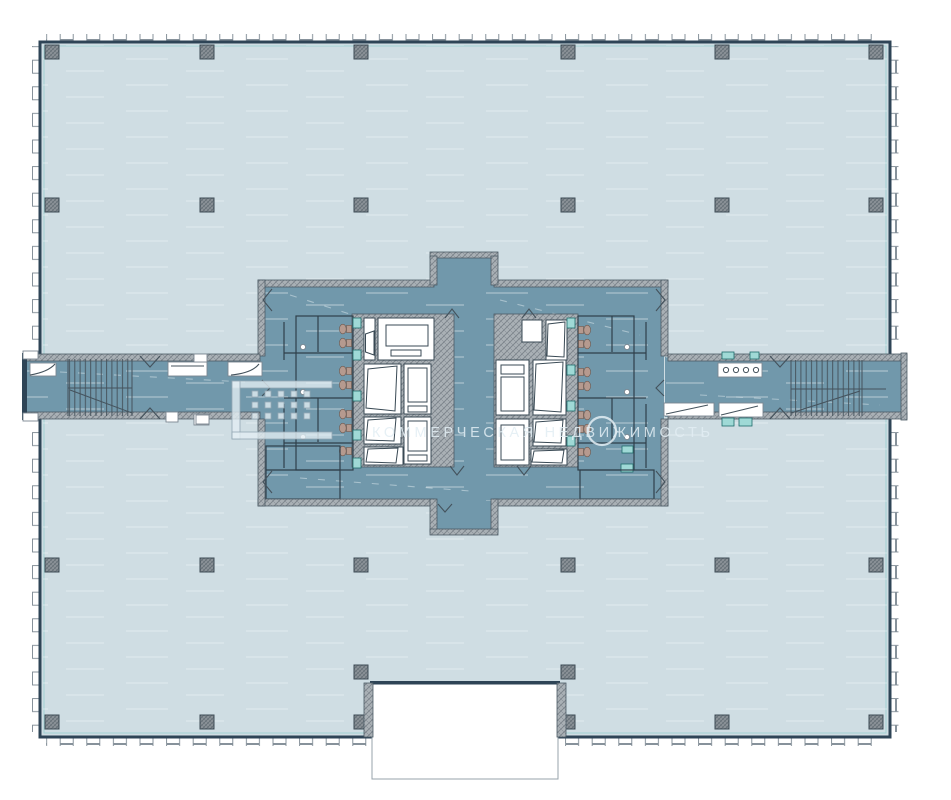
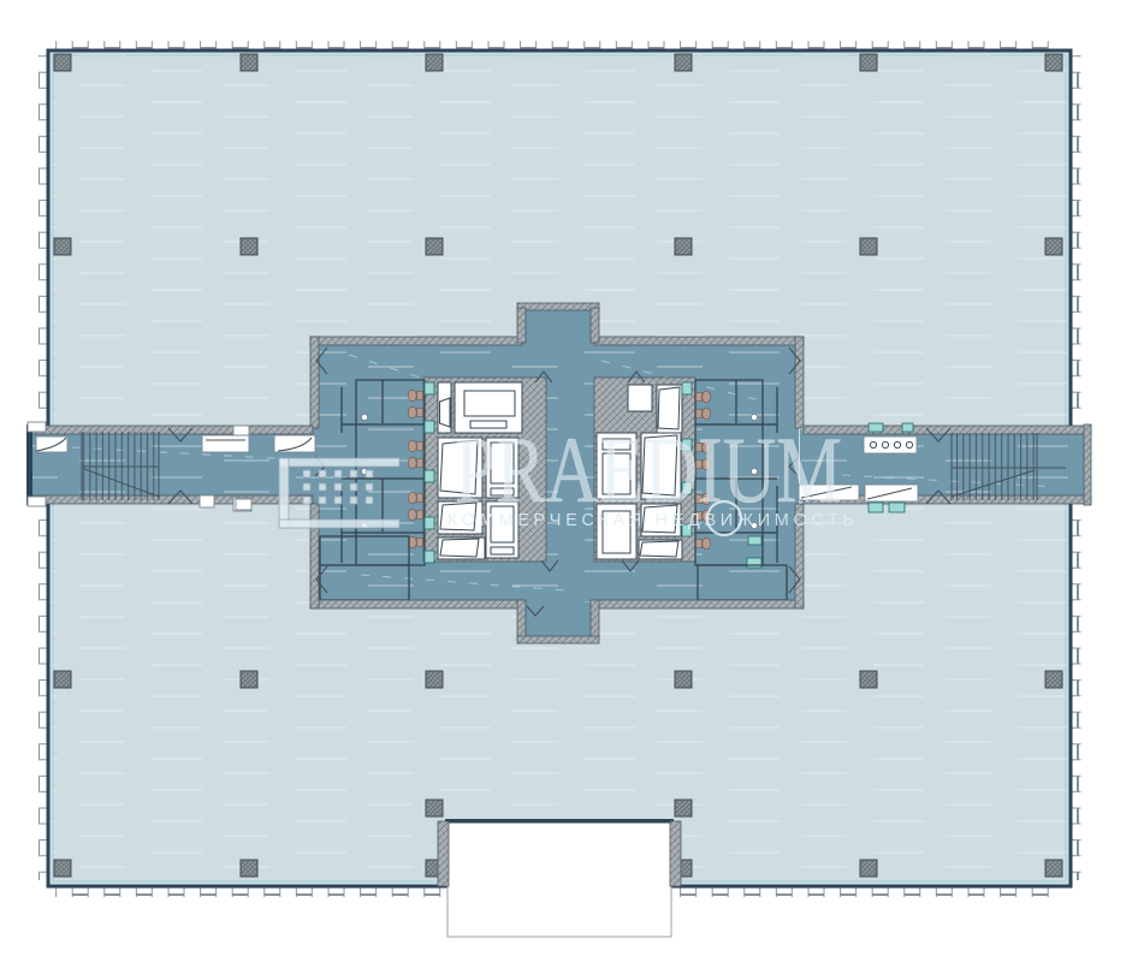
+ PRAEDIUM
  КОММЕРЧЕСКАЯ НЕДВИЖИМОСТЬ
